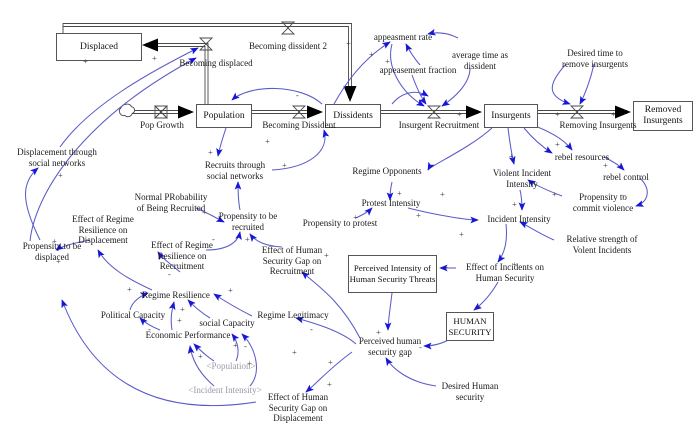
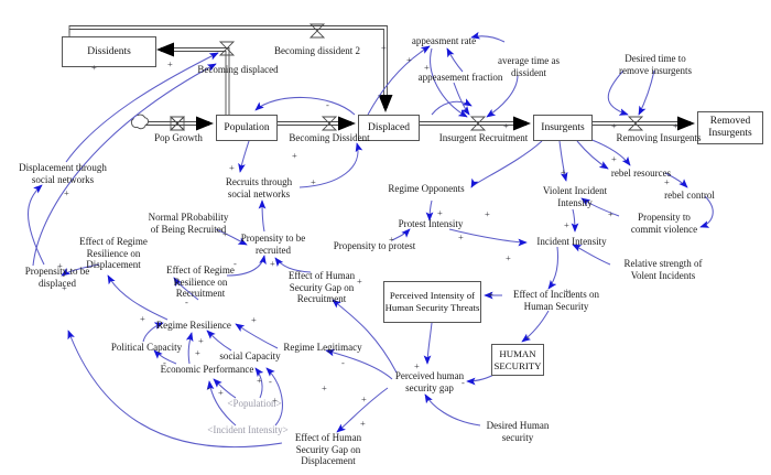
- Displaced
+ Dissidents
  Population
- Dissidents
+ Displaced
  Insurgents
  Removed
  Insurgents
  Perceived Intensity of
  Human Security Threats
  HUMAN
  SECURITY
  Pop Growth
  Becoming displaced
  Becoming dissident 2
  Becoming Dissident
  Insurgent Recruitment
  Removing Insurgents
  Displacement through
  social networks
  Propensity to be
  displaced
  Effect of Regime
  Resilience on
  Displacement
  Normal PRobability
  of Being Recruited
  Effect of Regime
  Resilience on
  Recruitment
  Recruits through
  social networks
  Propensity to be
  recruited
  Effect of Human
  Security Gap on
  Recruitment
  Regime Resilience
  Political Capacity
  social Capacity
  Economic Performance
  <Population>
  <Incident Intensity>
  Effect of Human
  Security Gap on
  Displacement
  Regime Legitimacy
  Perceived human
  security gap
  Desired Human
  security
  Effect of Incidents on
  Human Security
  Propensity to protest
  Protest Intensity
  Regime Opponents
  appeasment rate
  appeasement fraction
  average time as
  dissident
  Desired time to
  remove insurgents
  Violent Incident
  Intensity
  Incident Intensity
  rebel resources
  rebel control
  Propensity to
  commit violence
  Relative strength of
  Volent Incidents
  +
  +
  +
  +
  +
  -
  +
  +
  +
  +
  +
  +
  +
  -
  +
  -
  +
  +
  +
  +
  -
  +
  -
  -
  +
  +
  -
  +
  -
  +
  +
  +
  +
  -
  +
  +
  +
  +
  +
  +
  +
  -
  +
  +
  +
  +
  +
  +
  +
  +
